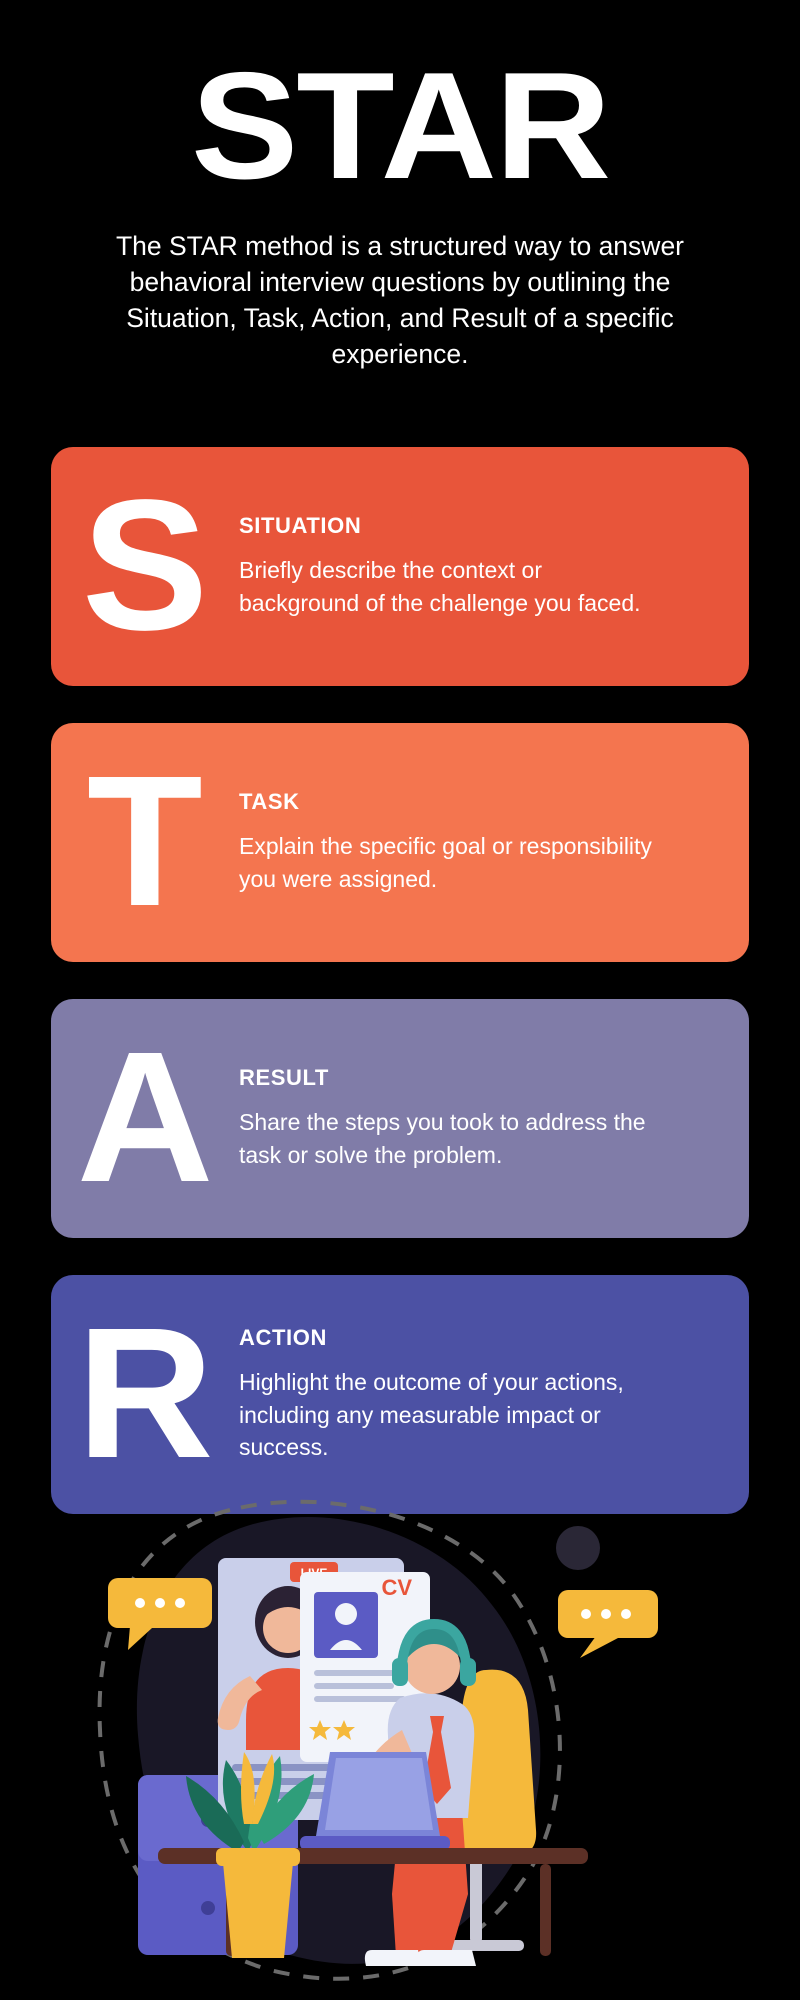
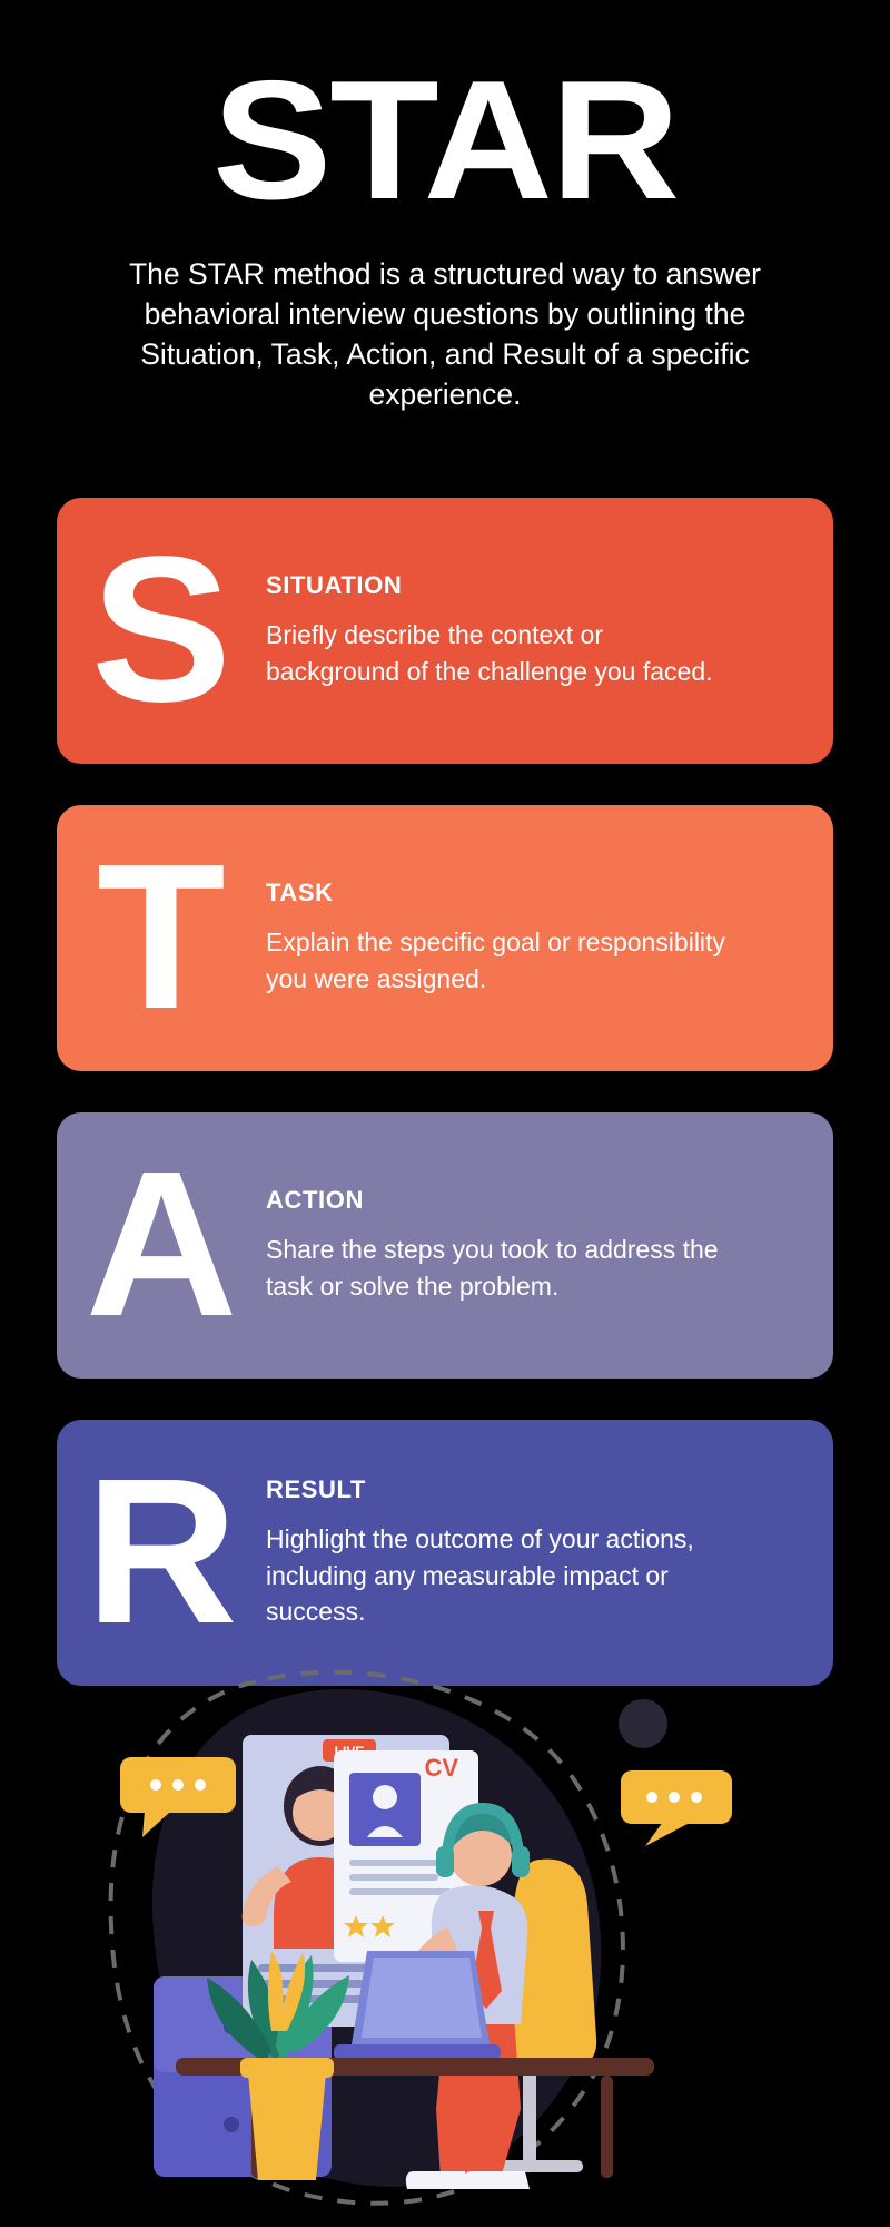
  STAR
  The STAR method is a structured way to answer behavioral interview questions by outlining the Situation, Task, Action, and Result of a specific experience.
  S
  SITUATION
  Briefly describe the context or background of the challenge you faced.
  T
  TASK
  Explain the specific goal or responsibility you were assigned.
  A
- RESULT
+ ACTION
  Share the steps you took to address the task or solve the problem.
  R
- ACTION
+ RESULT
  Highlight the outcome of your actions, including any measurable impact or success.
  CV
